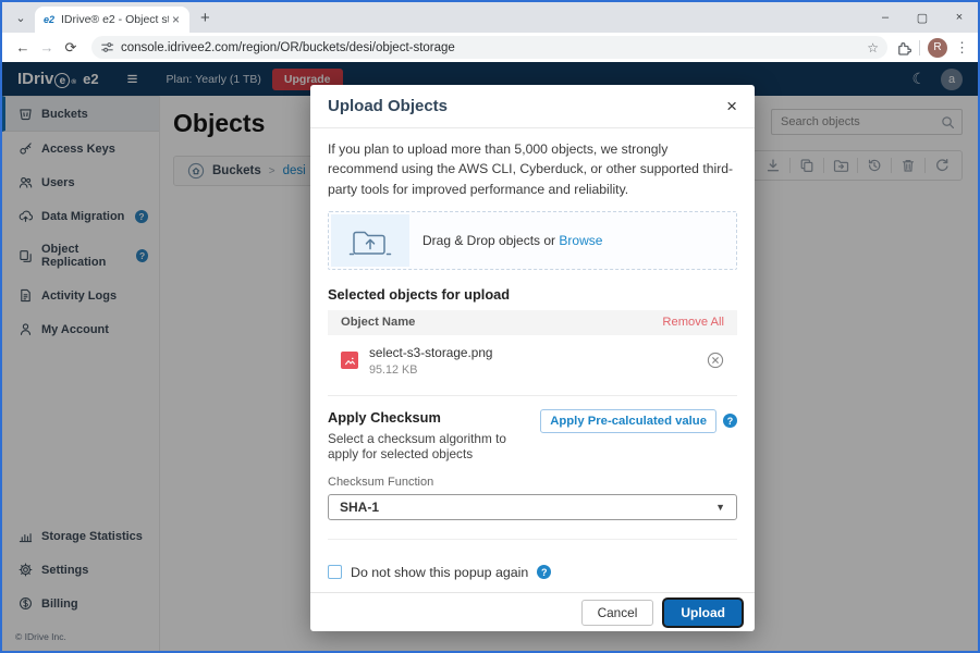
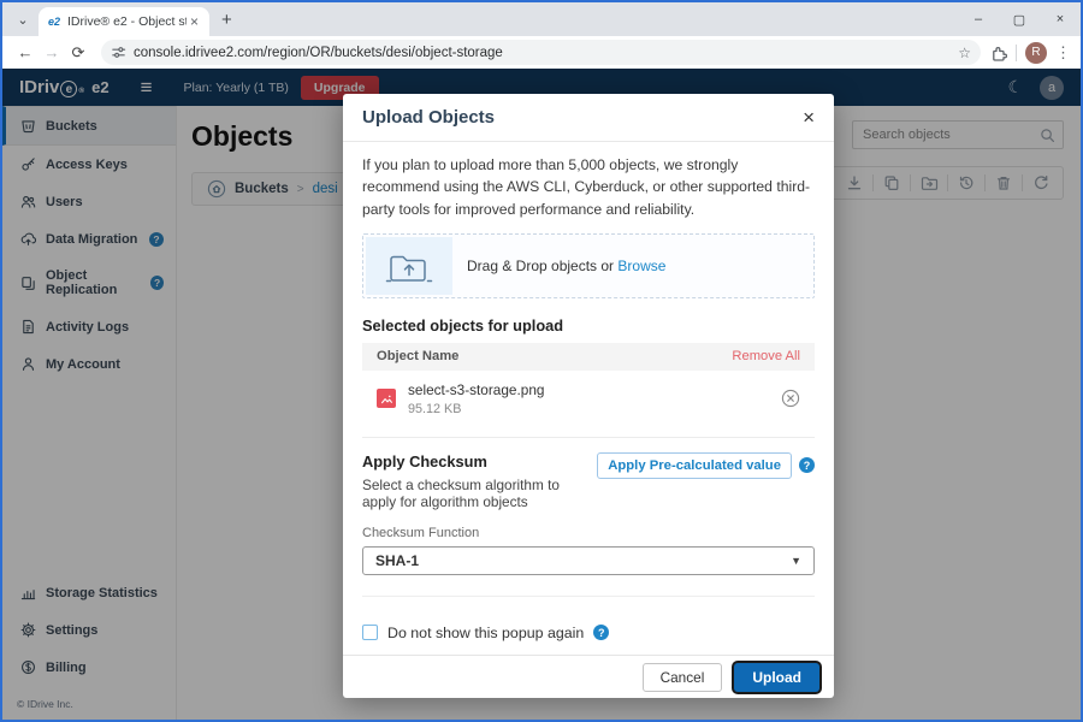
  ⌄
  e2
  IDrive® e2 - Object s
  ×
  +
  –
  ▢
  ×
  ←
  →
  ⟳
  console.idrivee2.com/region/OR/buckets/desi/object-storage
  ☆
  R
  ⋮
  IDriv
  e
  e2
  ≡
  Plan: Yearly (1 TB)
  Upgrade
  ☾
  a
  Buckets
  Access Keys
  Users
  Data Migration
  ?
  Object Replication
  ?
  Activity Logs
  My Account
  Storage Statistics
  Settings
  Billing
  © IDrive Inc.
  Objects
  Buckets
  >
  desi
  Search objects
  Upload Objects
  ×
  If you plan to upload more than 5,000 objects, we strongly recommend using the AWS CLI, Cyberduck, or other supported third-party tools for improved performance and reliability.
  Drag & Drop objects or Browse
  Selected objects for upload
  Object Name
  Remove All
  select-s3-storage.png
  95.12 KB
  Apply Checksum
- Select a checksum algorithm to apply for selected objects
+ Select a checksum algorithm to apply for algorithm objects
  Apply Pre-calculated value
  ?
  Checksum Function
  SHA-1
  ▼
  Do not show this popup again
  ?
  Cancel
  Upload
